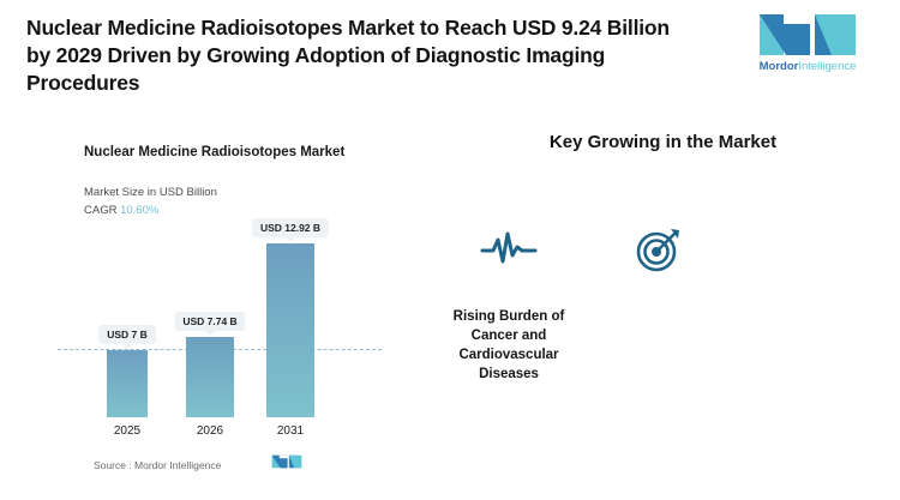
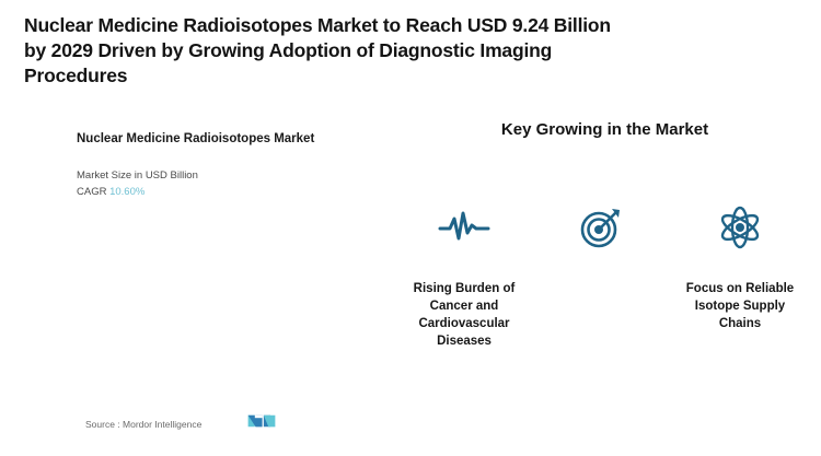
  Nuclear Medicine Radioisotopes Market to Reach USD 9.24 Billion by 2029 Driven by Growing Adoption of Diagnostic Imaging Procedures
- MordorIntelligence
  Nuclear Medicine Radioisotopes Market
  Market Size in USD Billion
  CAGR 10.60%
- USD 7 B
- 2025
- USD 7.74 B
- 2026
- USD 12.92 B
- 2031
  Source : Mordor Intelligence
  Key Growing in the Market
  Rising Burden of Cancer and Cardiovascular Diseases
+ Focus on Reliable Isotope Supply Chains
